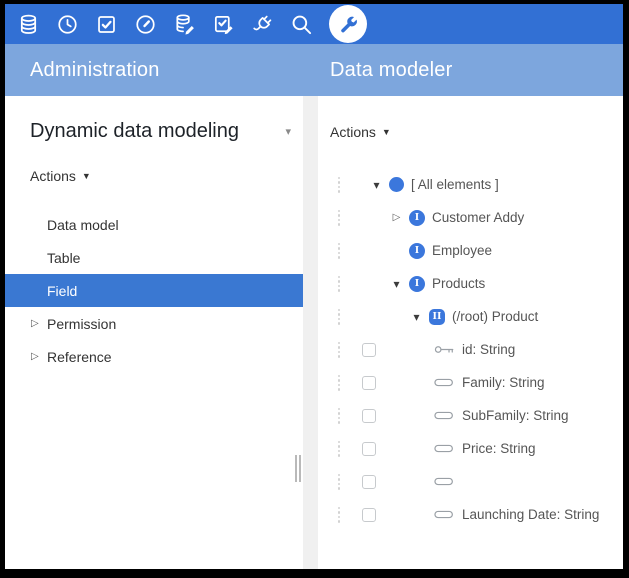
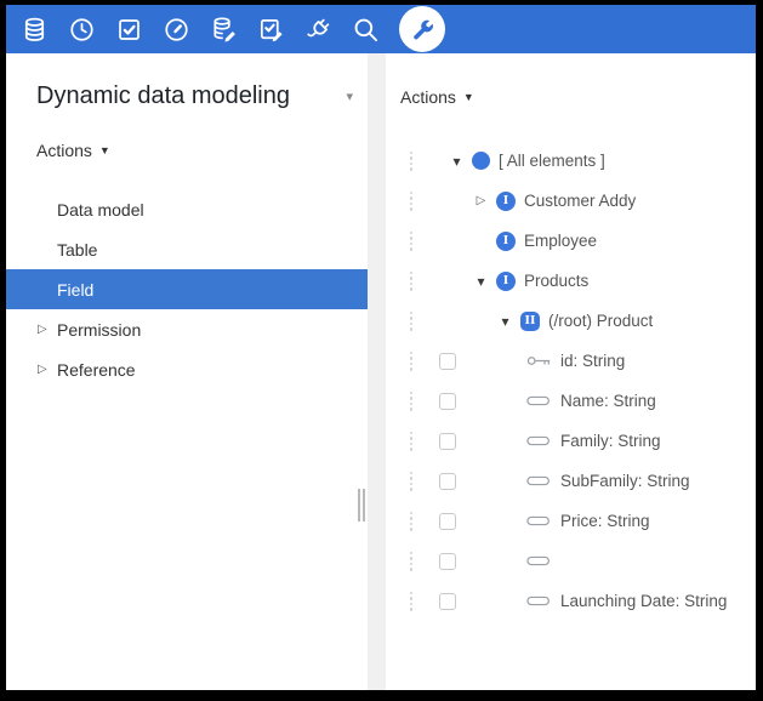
- Administration
- Data modeler
  Dynamic data modeling
  ▾
  Actions
  ▼
  Data model
  Table
  Field
  ▷
  Permission
  ▷
  Reference
  Actions
  ▼
  ▾
  [ All elements ]
  ▷
  I
  Customer Addy
  I
  Employee
  ▾
  I
  Products
  ▾
  II
  (/root) Product
  id: String
+ Name: String
  Family: String
  SubFamily: String
  Price: String
  Launching Date: String
